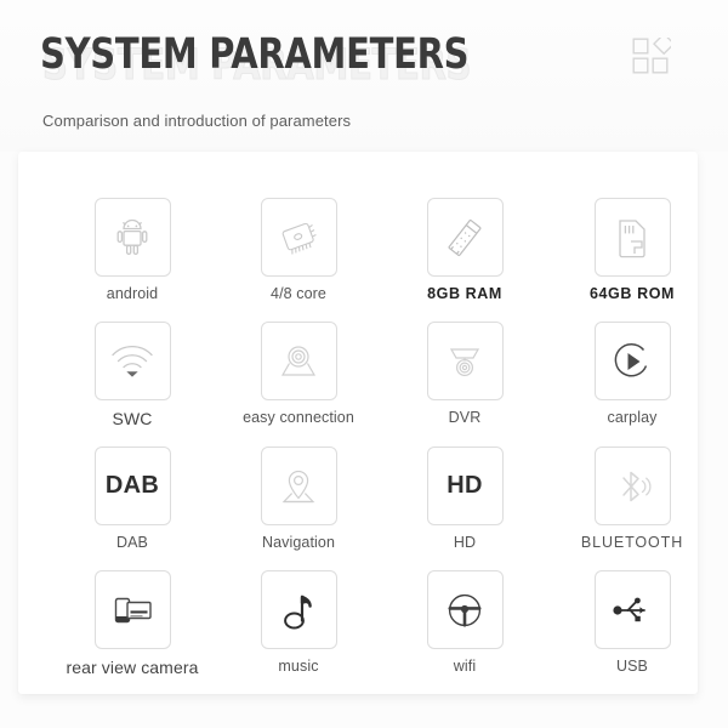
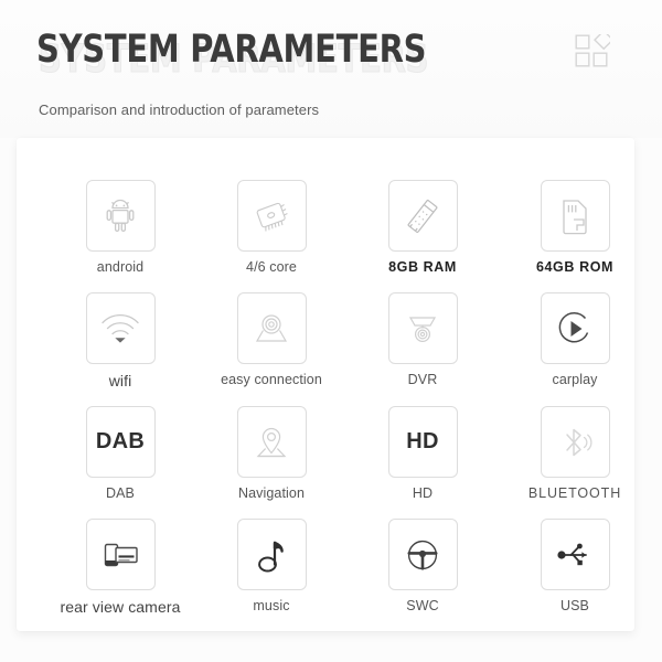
  SYSTEM PARAMETERS
  SYSTEM PARAMETERS
  Comparison and introduction of parameters
  android
- 4/8 core
+ 4/6 core
  8GB RAM
  64GB ROM
- SWC
+ wifi
  easy connection
  DVR
  carplay
  DAB
  DAB
  Navigation
  HD
  HD
  BLUETOOTH
  rear view camera
  music
- wifi
+ SWC
  USB
